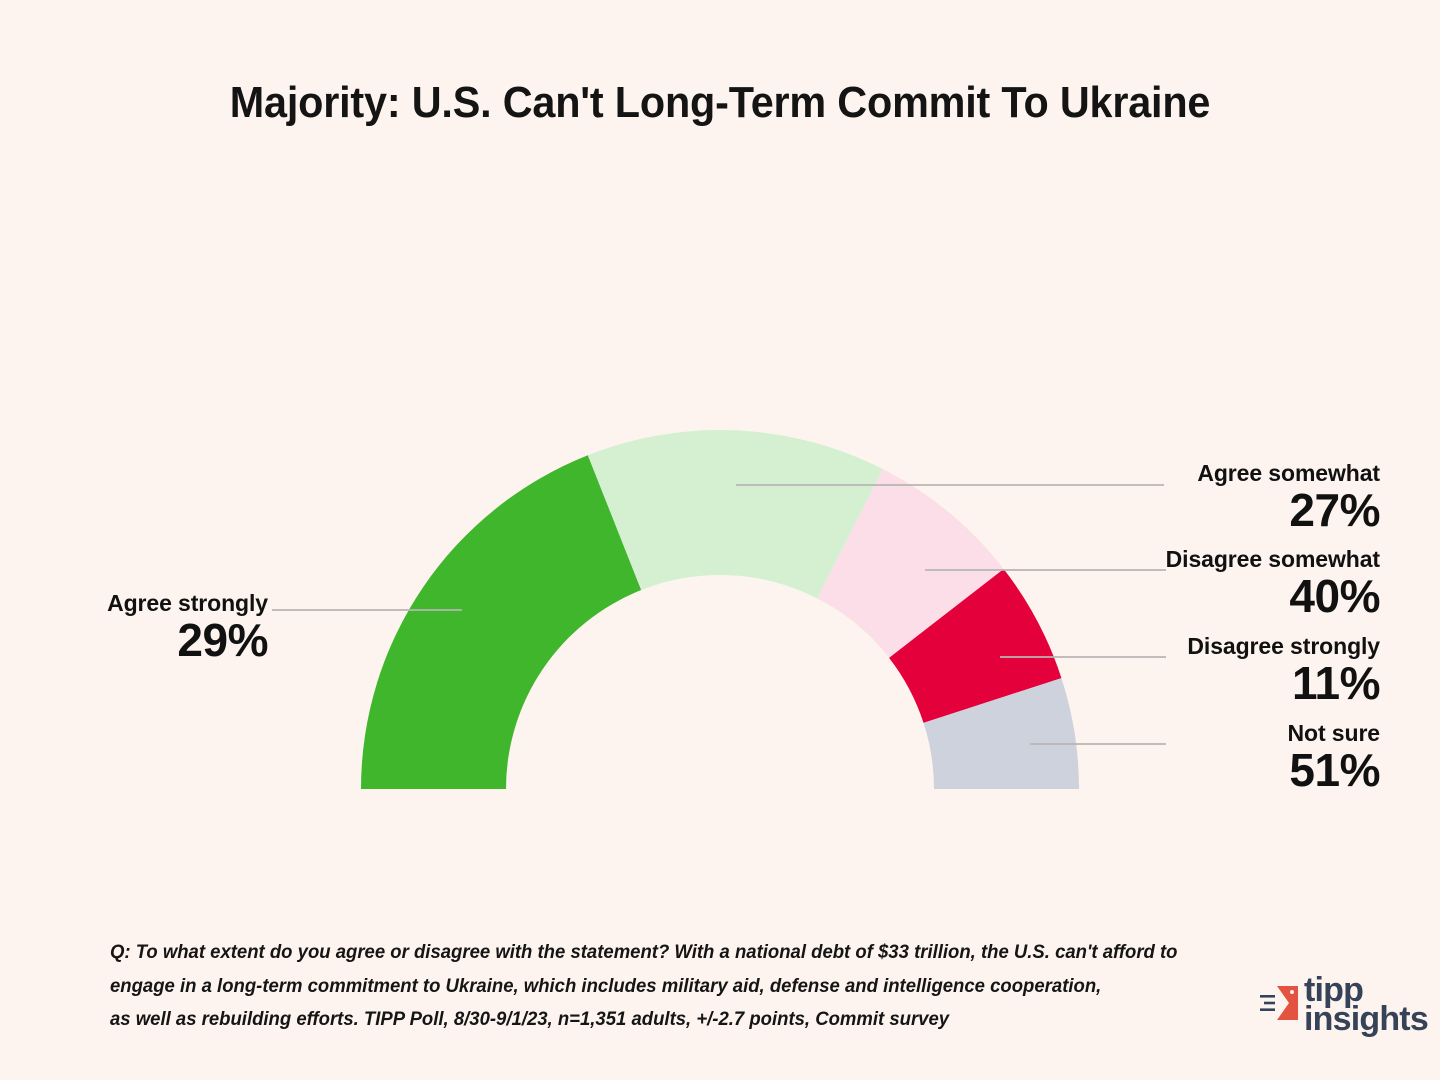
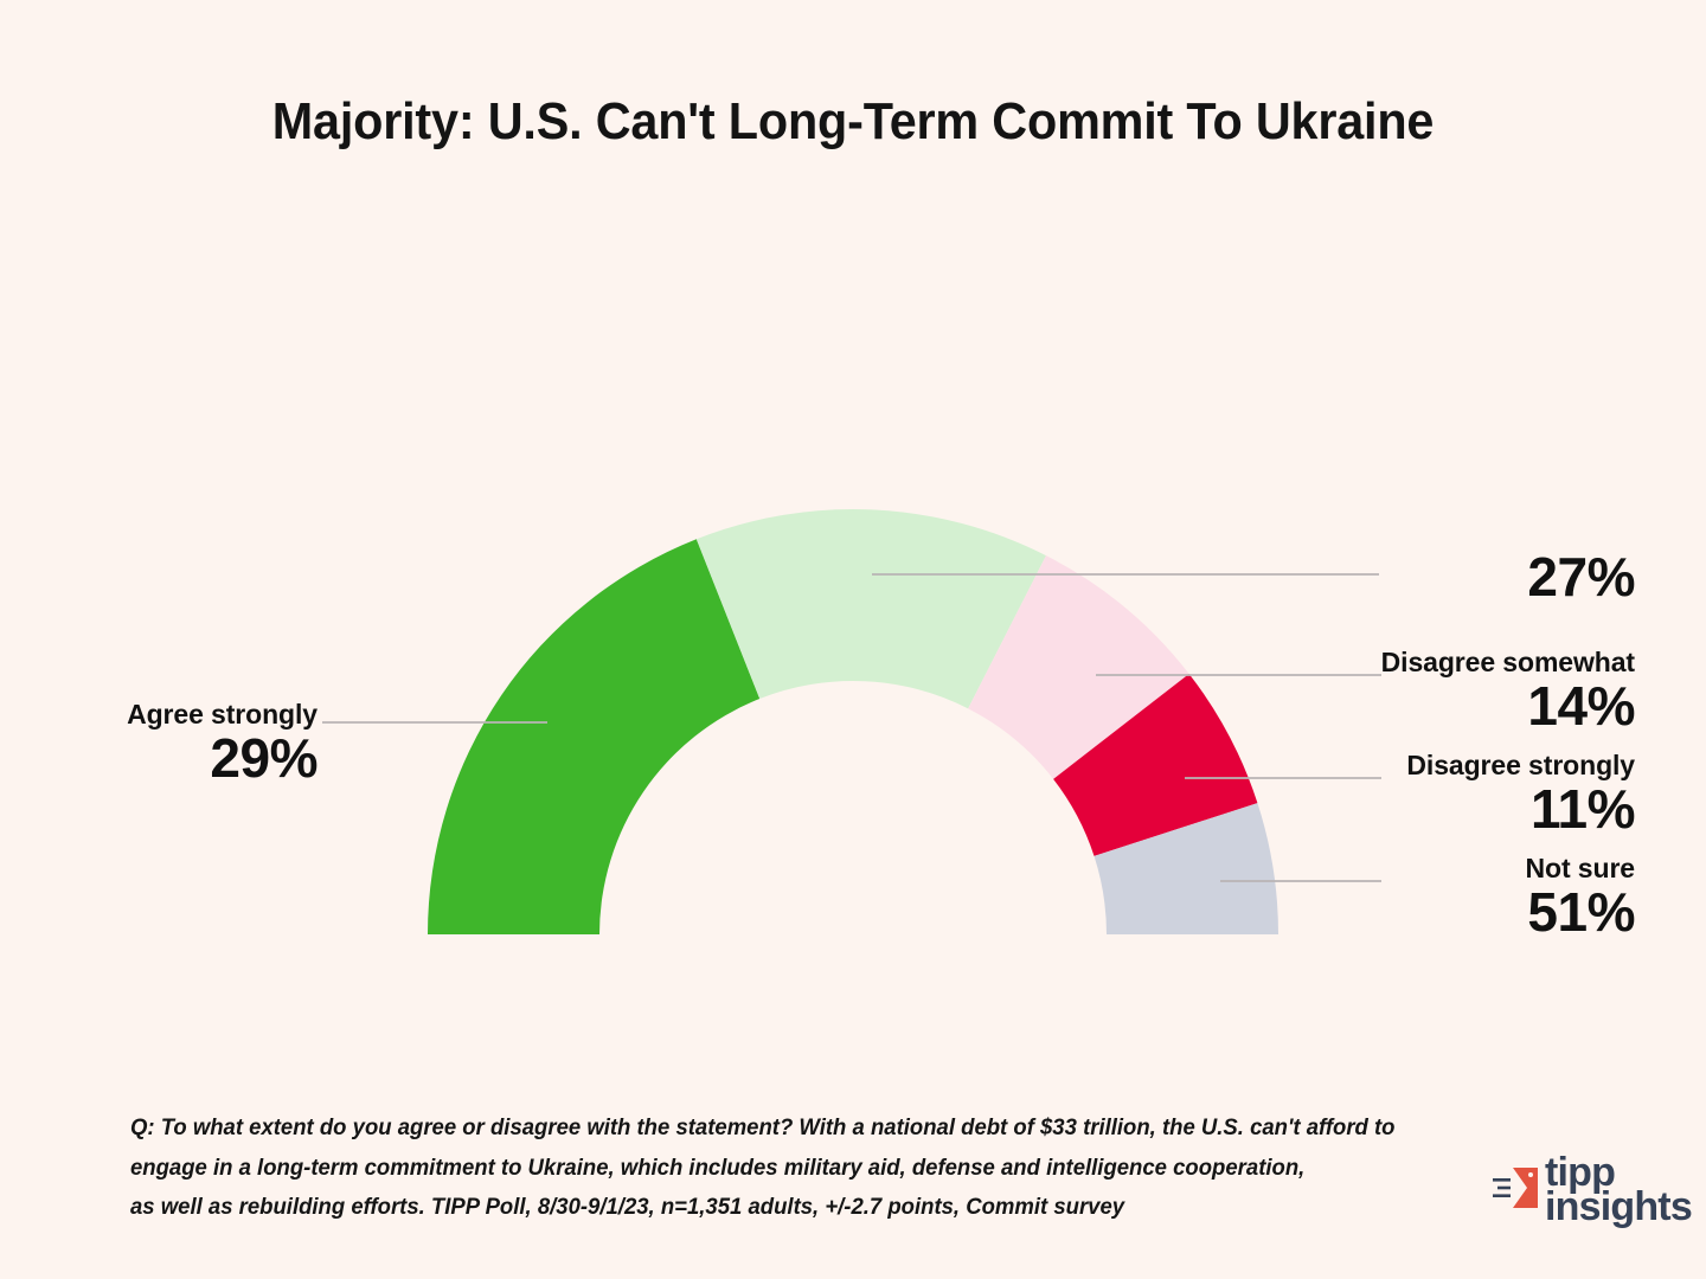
  Majority: U.S. Can't Long-Term Commit To Ukraine
  Agree strongly
  29%
- Agree somewhat
  27%
  Disagree somewhat
- 40%
+ 14%
  Disagree strongly
  11%
  Not sure
  51%
  Q: To what extent do you agree or disagree with the statement? With a national debt of $33 trillion, the U.S. can't afford to
  engage in a long-term commitment to Ukraine, which includes military aid, defense and intelligence cooperation,
  as well as rebuilding efforts. TIPP Poll, 8/30-9/1/23, n=1,351 adults, +/-2.7 points, Commit survey
  tipp
  insights
